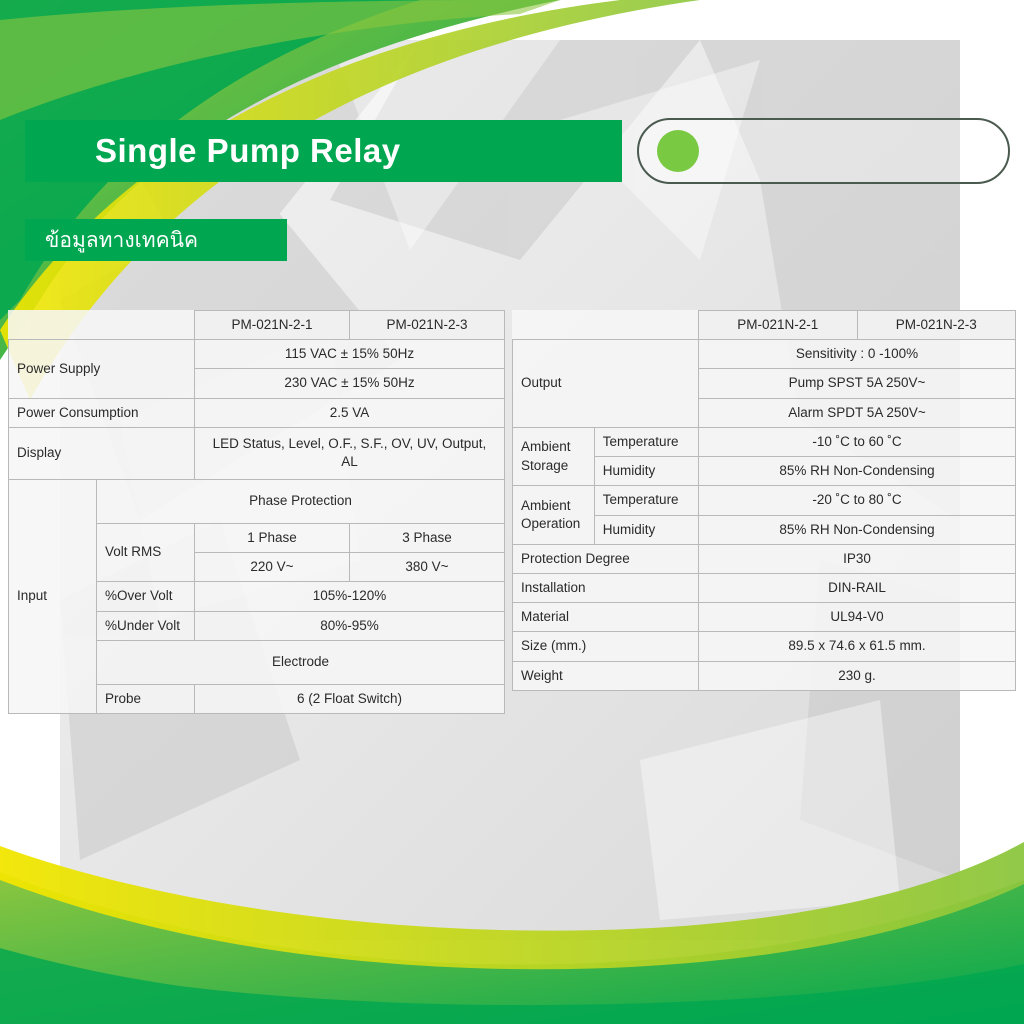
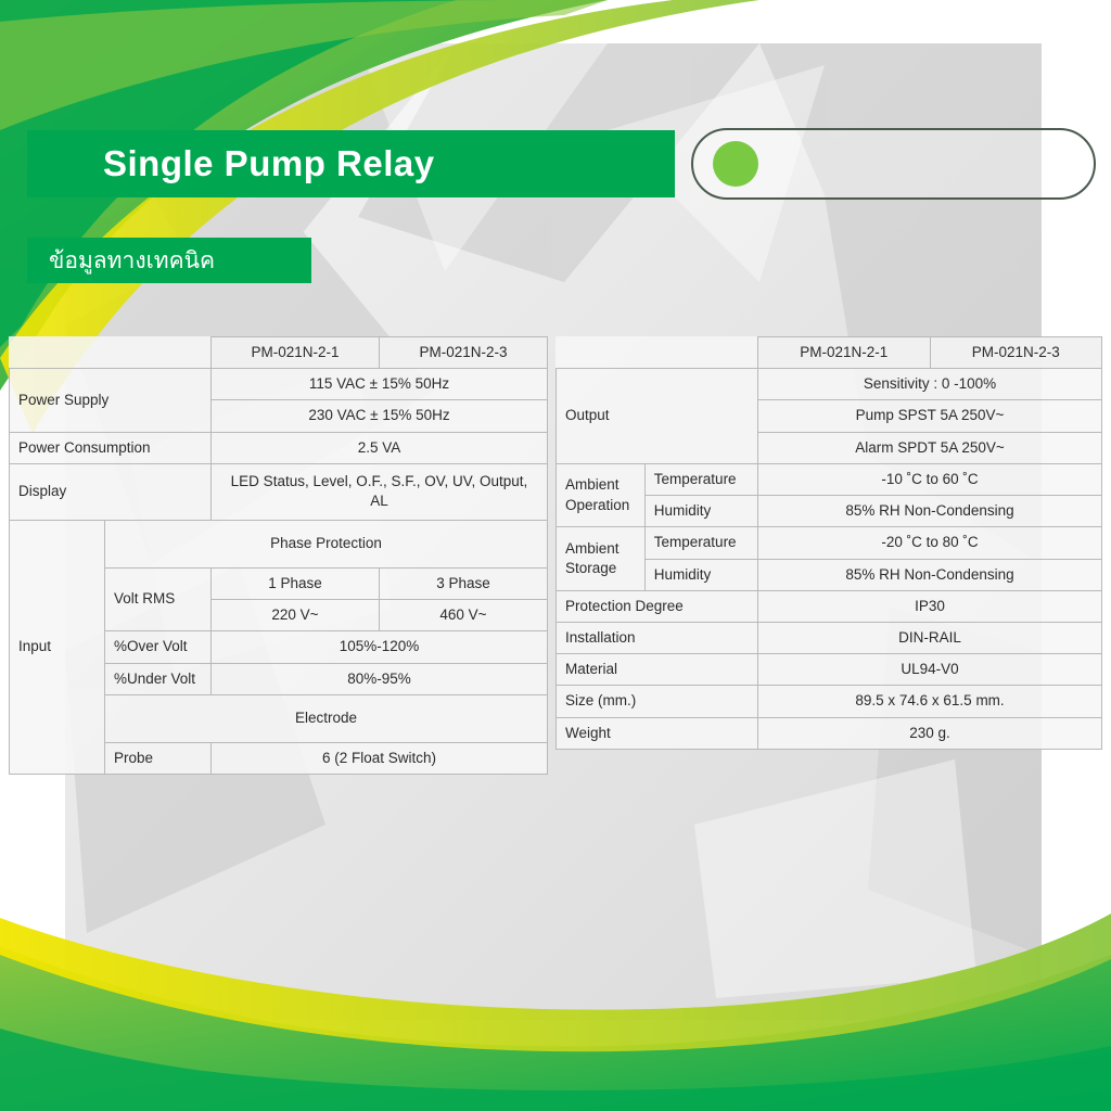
  Single Pump Relay
  ข้อมูลทางเทคนิค
  	PM-021N-2-1	PM-021N-2-3
  Power Supply	115 VAC ± 15% 50Hz
  230 VAC ± 15% 50Hz
  Power Consumption	2.5 VA
  Display	LED Status, Level, O.F., S.F., OV, UV, Output, AL
  Input	Phase Protection
  Volt RMS	1 Phase	3 Phase
- 220 V~	380 V~
+ 220 V~	460 V~
  %Over Volt	105%-120%
  %Under Volt	80%-95%
  Electrode
  Probe	6 (2 Float Switch)
  	PM-021N-2-1	PM-021N-2-3
  Output	Sensitivity : 0 -100%
  Pump SPST 5A 250V~
  Alarm SPDT 5A 250V~
- Ambient Storage	Temperature	-10 ˚C to 60 ˚C
+ Ambient Operation	Temperature	-10 ˚C to 60 ˚C
  Humidity	85% RH Non-Condensing
- Ambient Operation	Temperature	-20 ˚C to 80 ˚C
+ Ambient Storage	Temperature	-20 ˚C to 80 ˚C
  Humidity	85% RH Non-Condensing
  Protection Degree	IP30
  Installation	DIN-RAIL
  Material	UL94-V0
  Size (mm.)	89.5 x 74.6 x 61.5 mm.
  Weight	230 g.
